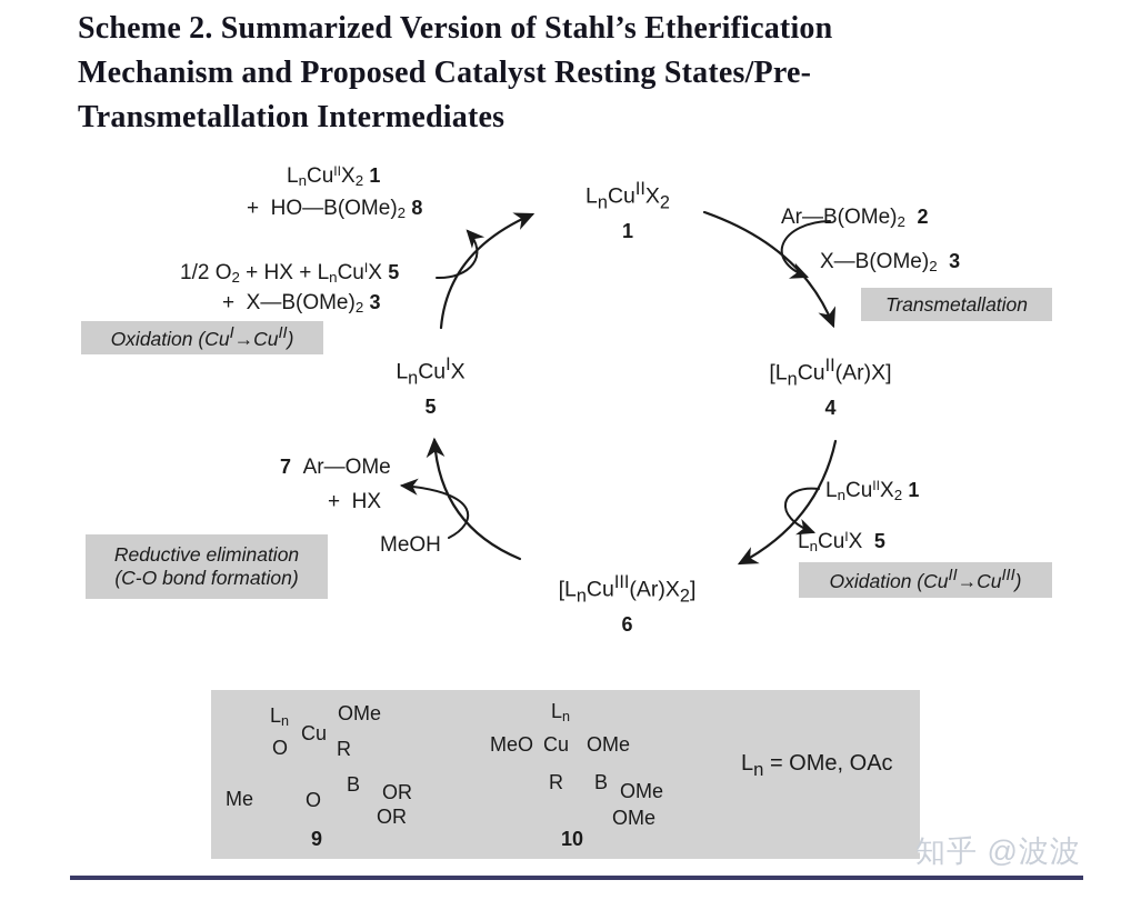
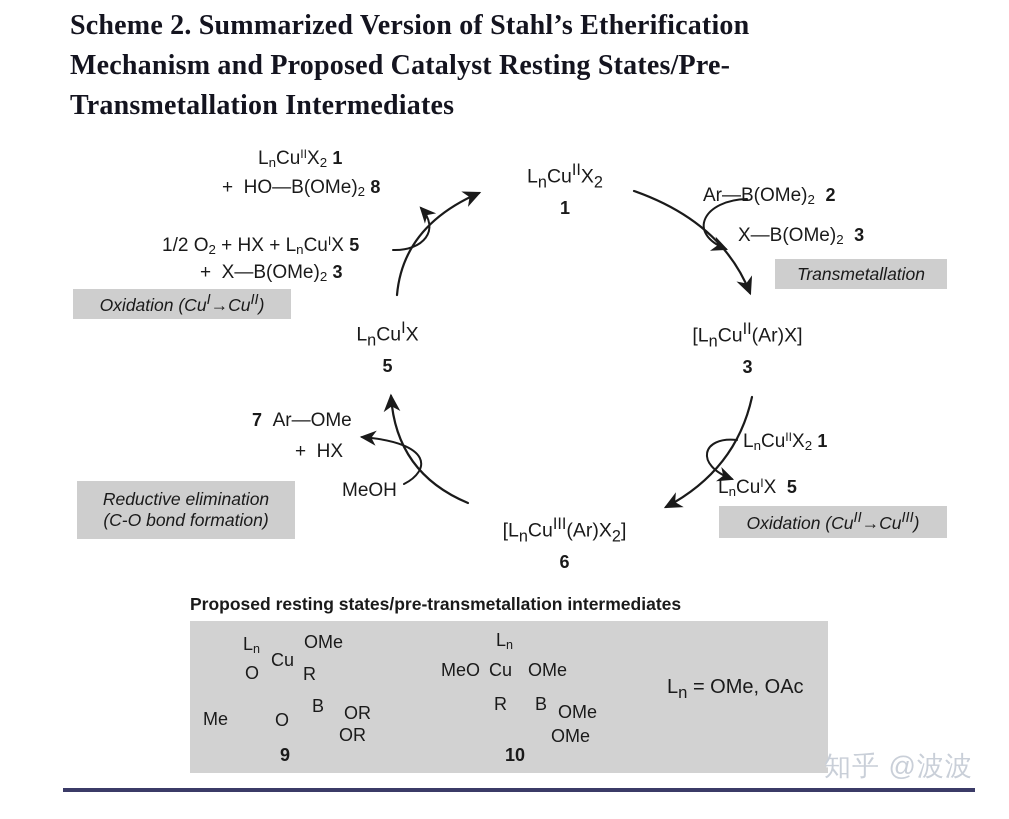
  Scheme 2. Summarized Version of Stahl’s Etherification
  Mechanism and Proposed Catalyst Resting States/Pre-
  Transmetallation Intermediates
  LnCuIIX2
  1
  [LnCuII(Ar)X]
- 4
+ 3
  LnCuIX
  5
  [LnCuIII(Ar)X2]
  6
  LnCuIIX2 1
  + HO—B(OMe)2 8
  1/2 O2 + HX + LnCuIX 5
  + X—B(OMe)2 3
  Oxidation (CuI→CuII)
  Ar—B(OMe)2 2
  X—B(OMe)2 3
  Transmetallation
  LnCuIIX2 1
  LnCuIX 5
  Oxidation (CuII→CuIII)
  7 Ar—OMe
  + HX
  MeOH
  Reductive elimination
  (C-O bond formation)
+ Proposed resting states/pre-transmetallation intermediates
  Ln = OMe, OAc
  Ln
  Cu
  OMe
  O
  Me
  O
  R
  B
  OR
  OR
  9
  Ln
  MeO
  Cu
  OMe
  R
  B
  OMe
  OMe
  10
  知乎 @波波
